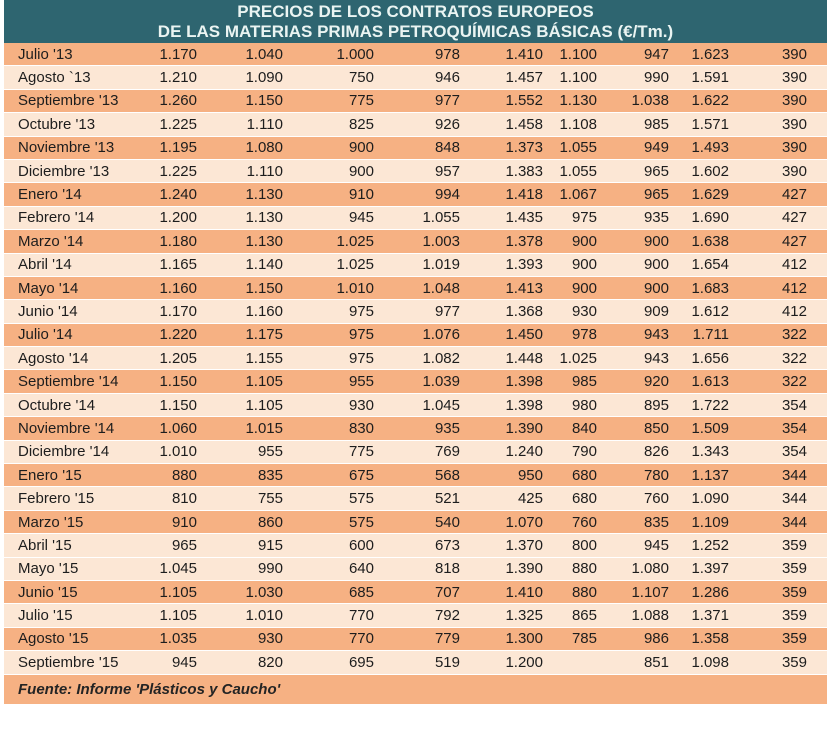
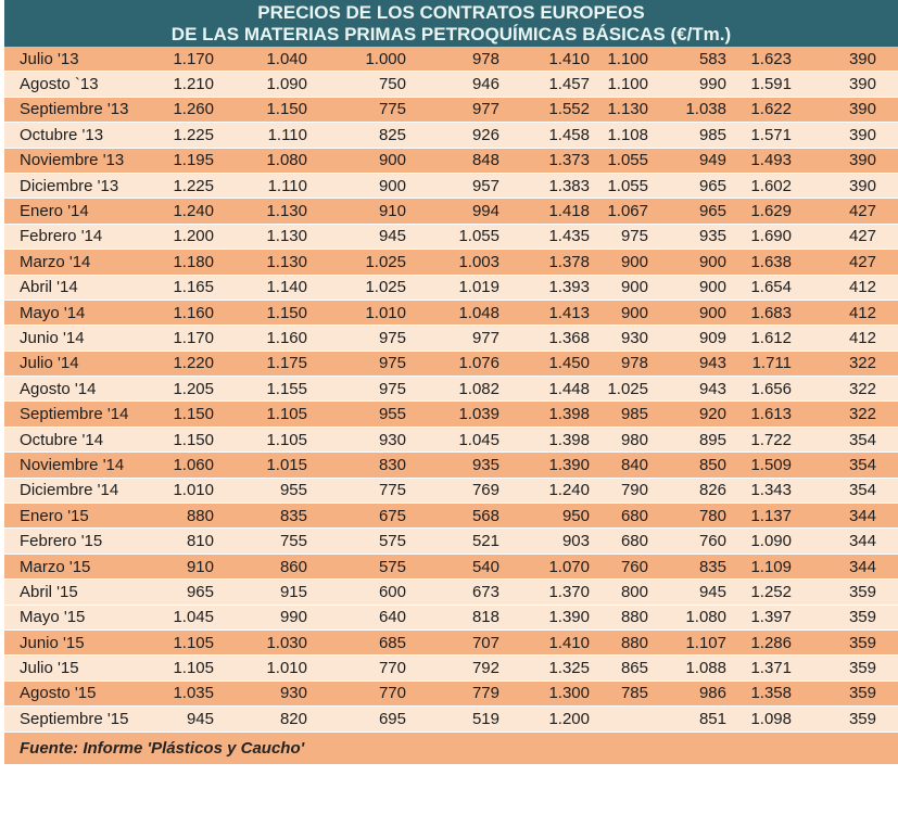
  PRECIOS DE LOS CONTRATOS EUROPEOS
  DE LAS MATERIAS PRIMAS PETROQUÍMICAS BÁSICAS (€/Tm.)
  Julio '13
  1.170
  1.040
  1.000
  978
  1.410
  1.100
- 947
+ 583
  1.623
  390
  Agosto `13
  1.210
  1.090
  750
  946
  1.457
  1.100
  990
  1.591
  390
  Septiembre '13
  1.260
  1.150
  775
  977
  1.552
  1.130
  1.038
  1.622
  390
  Octubre '13
  1.225
  1.110
  825
  926
  1.458
  1.108
  985
  1.571
  390
  Noviembre '13
  1.195
  1.080
  900
  848
  1.373
  1.055
  949
  1.493
  390
  Diciembre '13
  1.225
  1.110
  900
  957
  1.383
  1.055
  965
  1.602
  390
  Enero '14
  1.240
  1.130
  910
  994
  1.418
  1.067
  965
  1.629
  427
  Febrero '14
  1.200
  1.130
  945
  1.055
  1.435
  975
  935
  1.690
  427
  Marzo '14
  1.180
  1.130
  1.025
  1.003
  1.378
  900
  900
  1.638
  427
  Abril '14
  1.165
  1.140
  1.025
  1.019
  1.393
  900
  900
  1.654
  412
  Mayo '14
  1.160
  1.150
  1.010
  1.048
  1.413
  900
  900
  1.683
  412
  Junio '14
  1.170
  1.160
  975
  977
  1.368
  930
  909
  1.612
  412
  Julio '14
  1.220
  1.175
  975
  1.076
  1.450
  978
  943
  1.711
  322
  Agosto '14
  1.205
  1.155
  975
  1.082
  1.448
  1.025
  943
  1.656
  322
  Septiembre '14
  1.150
  1.105
  955
  1.039
  1.398
  985
  920
  1.613
  322
  Octubre '14
  1.150
  1.105
  930
  1.045
  1.398
  980
  895
  1.722
  354
  Noviembre '14
  1.060
  1.015
  830
  935
  1.390
  840
  850
  1.509
  354
  Diciembre '14
  1.010
  955
  775
  769
  1.240
  790
  826
  1.343
  354
  Enero '15
  880
  835
  675
  568
  950
  680
  780
  1.137
  344
  Febrero '15
  810
  755
  575
  521
- 425
+ 903
  680
  760
  1.090
  344
  Marzo '15
  910
  860
  575
  540
  1.070
  760
  835
  1.109
  344
  Abril '15
  965
  915
  600
  673
  1.370
  800
  945
  1.252
  359
  Mayo '15
  1.045
  990
  640
  818
  1.390
  880
  1.080
  1.397
  359
  Junio '15
  1.105
  1.030
  685
  707
  1.410
  880
  1.107
  1.286
  359
  Julio '15
  1.105
  1.010
  770
  792
  1.325
  865
  1.088
  1.371
  359
  Agosto '15
  1.035
  930
  770
  779
  1.300
  785
  986
  1.358
  359
  Septiembre '15
  945
  820
  695
  519
  1.200
  851
  1.098
  359
  Fuente: Informe 'Plásticos y Caucho'
